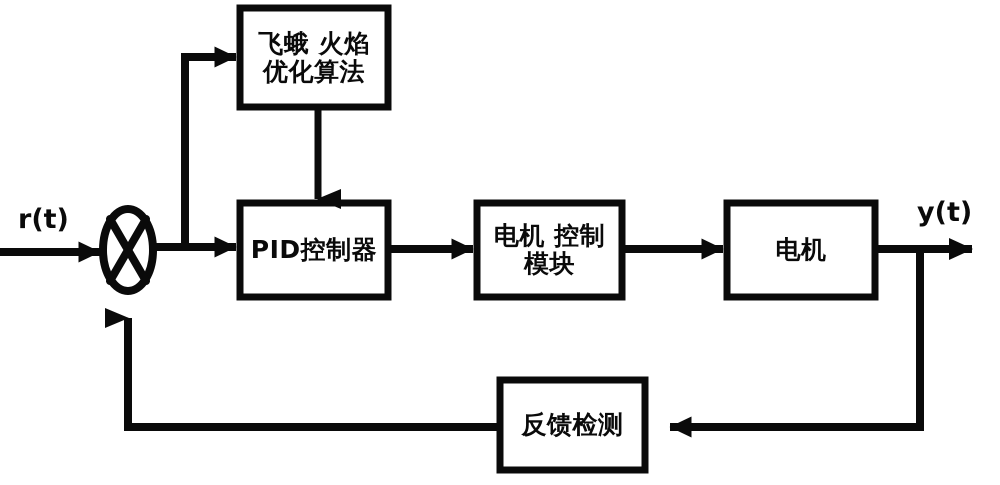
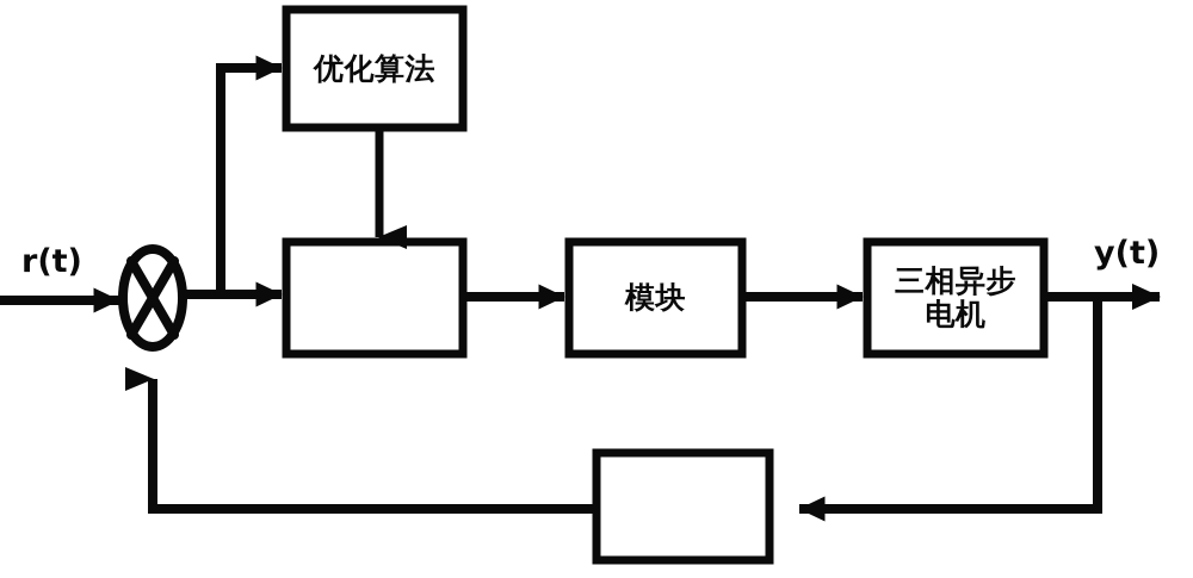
- 飞蛾 火焰
  优化算法
- PID控制器
- 电机 控制
  模块
+ 三相异步
  电机
- 反馈检测
  r(t)
  y(t)
